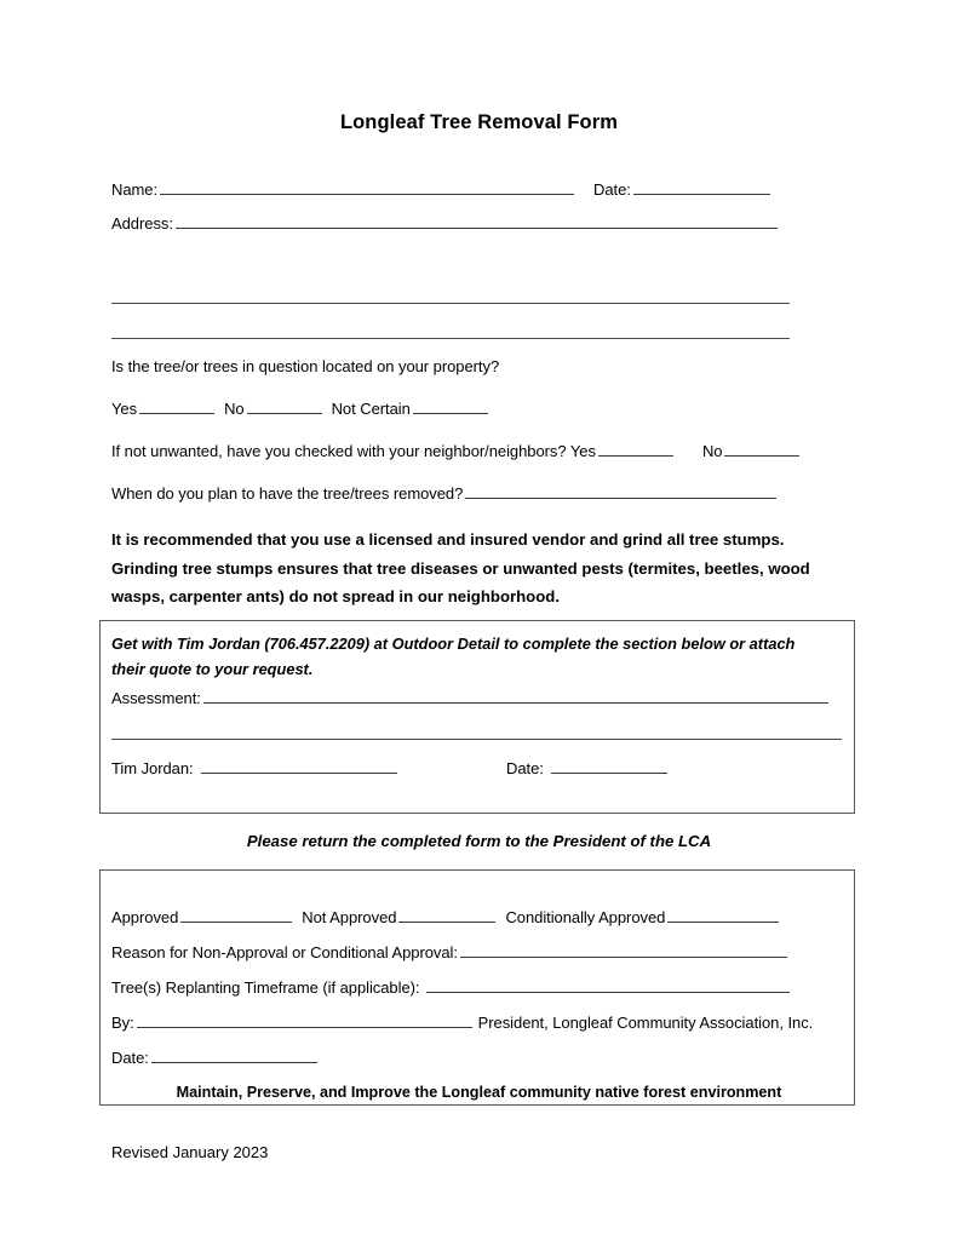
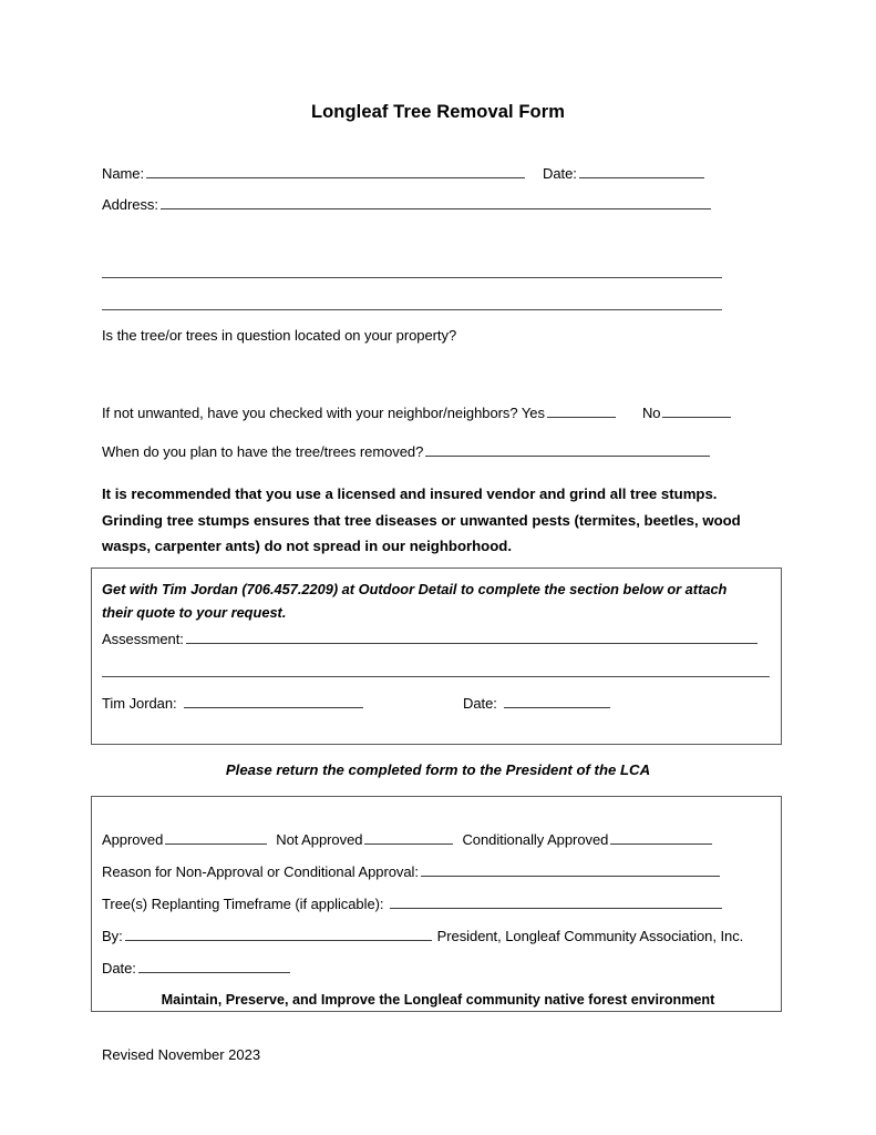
  Longleaf Tree Removal Form
  Name:
  Date:
  Address:
  Is the tree/or trees in question located on your property?
- Yes No Not Certain
  If not unwanted, have you checked with your neighbor/neighbors? Yes No
  When do you plan to have the tree/trees removed?
  It is recommended that you use a licensed and insured vendor and grind all tree stumps. Grinding tree stumps ensures that tree diseases or unwanted pests (termites, beetles, wood wasps, carpenter ants) do not spread in our neighborhood.
  Get with Tim Jordan (706.457.2209) at Outdoor Detail to complete the section below or attach their quote to your request.
  Assessment:
  Tim Jordan:
  Date:
  Please return the completed form to the President of the LCA
  Approved Not Approved Conditionally Approved
  Reason for Non-Approval or Conditional Approval:
  Tree(s) Replanting Timeframe (if applicable):
  By: President, Longleaf Community Association, Inc.
  Date:
  Maintain, Preserve, and Improve the Longleaf community native forest environment
- Revised January 2023
+ Revised November 2023
